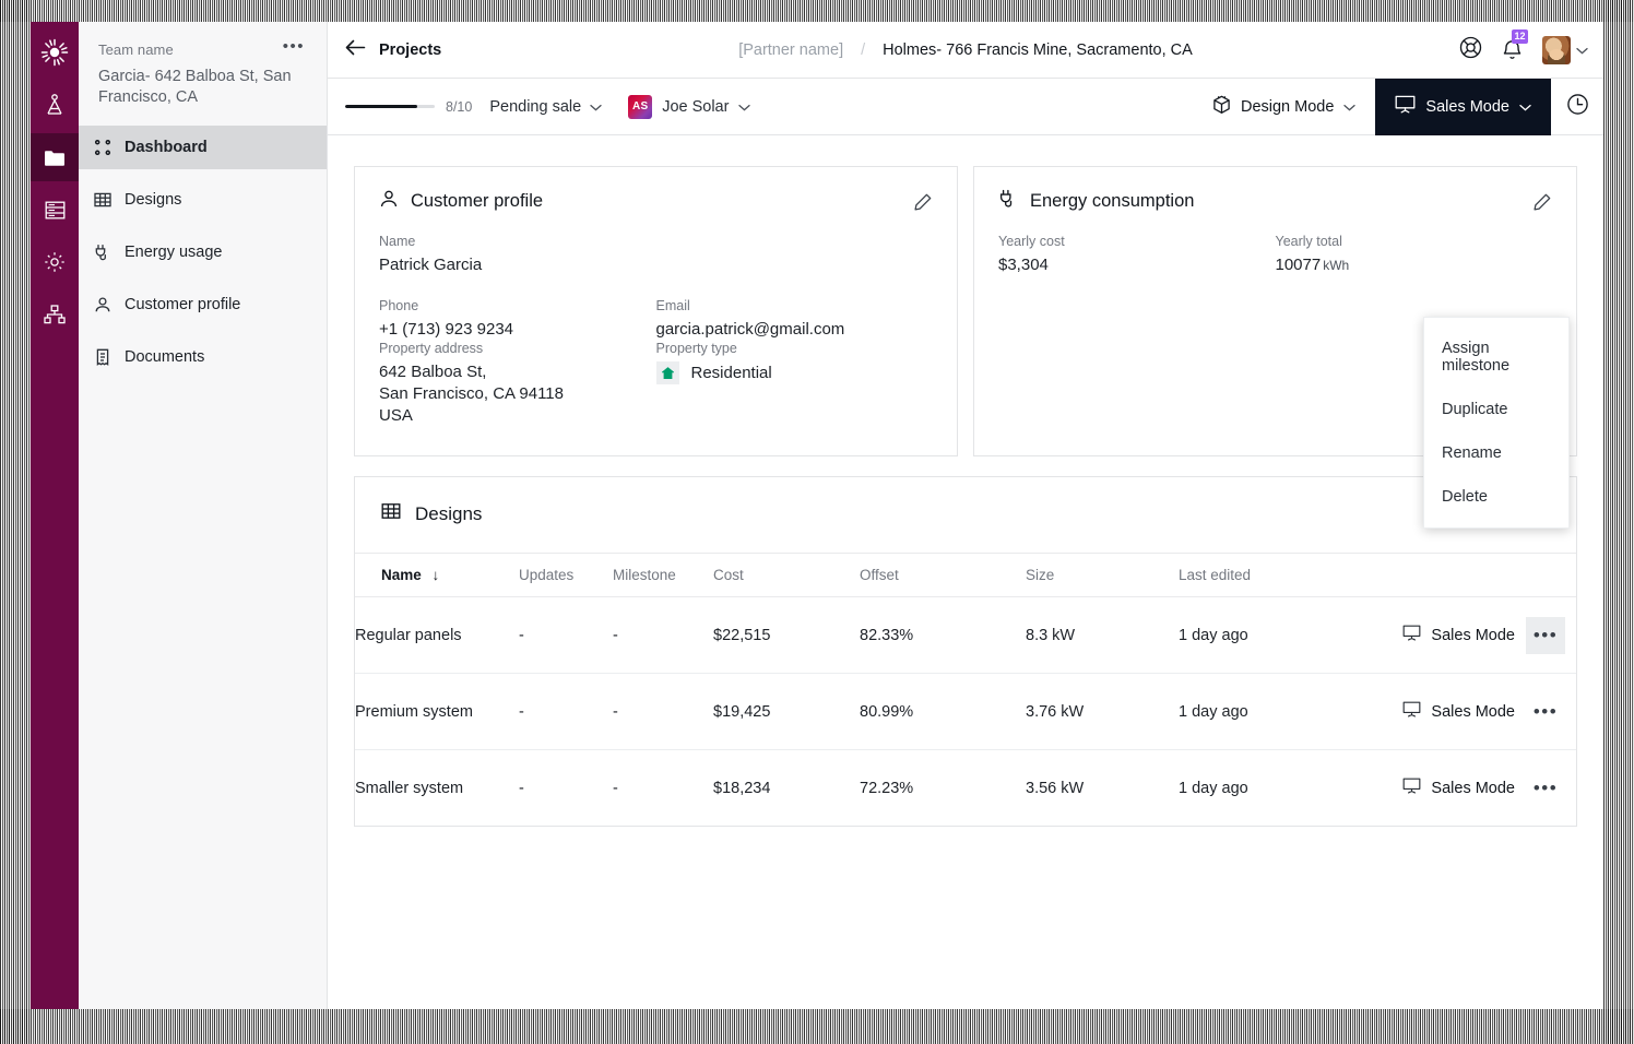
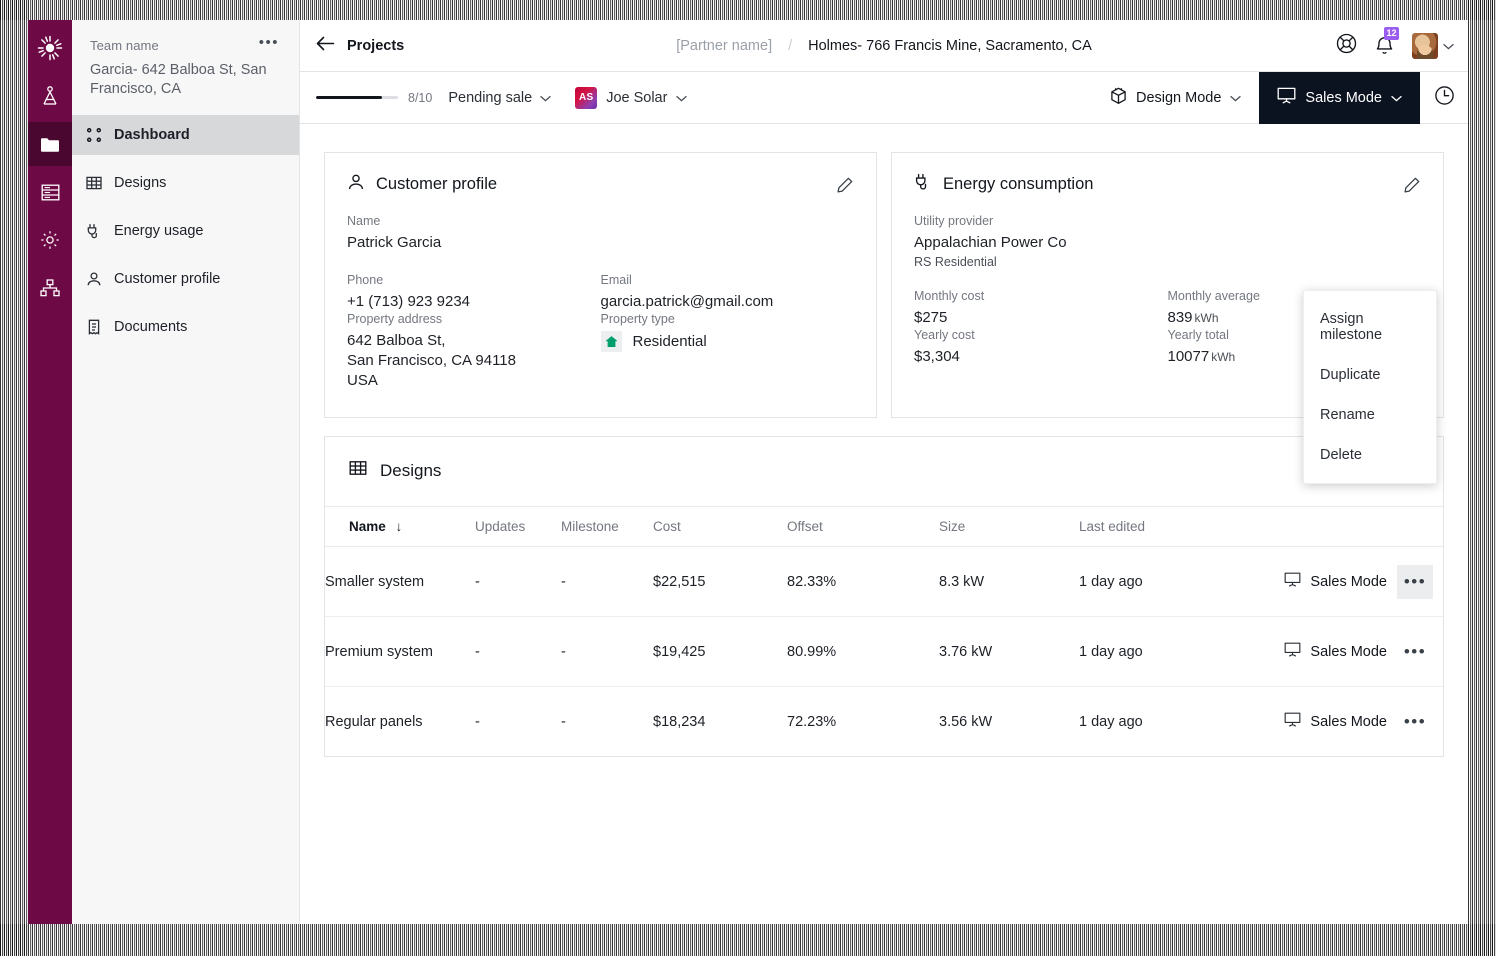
  Team name
  •••
  Garcia- 642 Balboa St, San Francisco, CA
  Dashboard
  Designs
  Energy usage
  Customer profile
  Documents
  Projects
  [Partner name]
  /
  Holmes- 766 Francis Mine, Sacramento, CA
  12
  8/10
  Pending sale
  AS
  Joe Solar
  Design Mode
  Sales Mode
  Customer profile
  Name
  Patrick Garcia
  Phone
  +1 (713) 923 9234
  Email
  garcia.patrick@gmail.com
  Property address
  642 Balboa St,
  San Francisco, CA 94118
  USA
  Property type
  Residential
  Energy consumption
+ Utility provider
+ Appalachian Power Co
+ RS Residential
+ Monthly cost
+ $275
+ Monthly average
+ 839 kWh
  Yearly cost
  $3,304
  Yearly total
  10077 kWh
  Designs
  Name ↓	Updates	Milestone	Cost	Offset	Size	Last edited
- Regular panels	-	-	$22,515	82.33%	8.3 kW	1 day ago	Sales Mode •••
+ Smaller system	-	-	$22,515	82.33%	8.3 kW	1 day ago	Sales Mode •••
  Premium system	-	-	$19,425	80.99%	3.76 kW	1 day ago	Sales Mode •••
- Smaller system	-	-	$18,234	72.23%	3.56 kW	1 day ago	Sales Mode •••
+ Regular panels	-	-	$18,234	72.23%	3.56 kW	1 day ago	Sales Mode •••
  Assign milestone
  Duplicate
  Rename
  Delete
